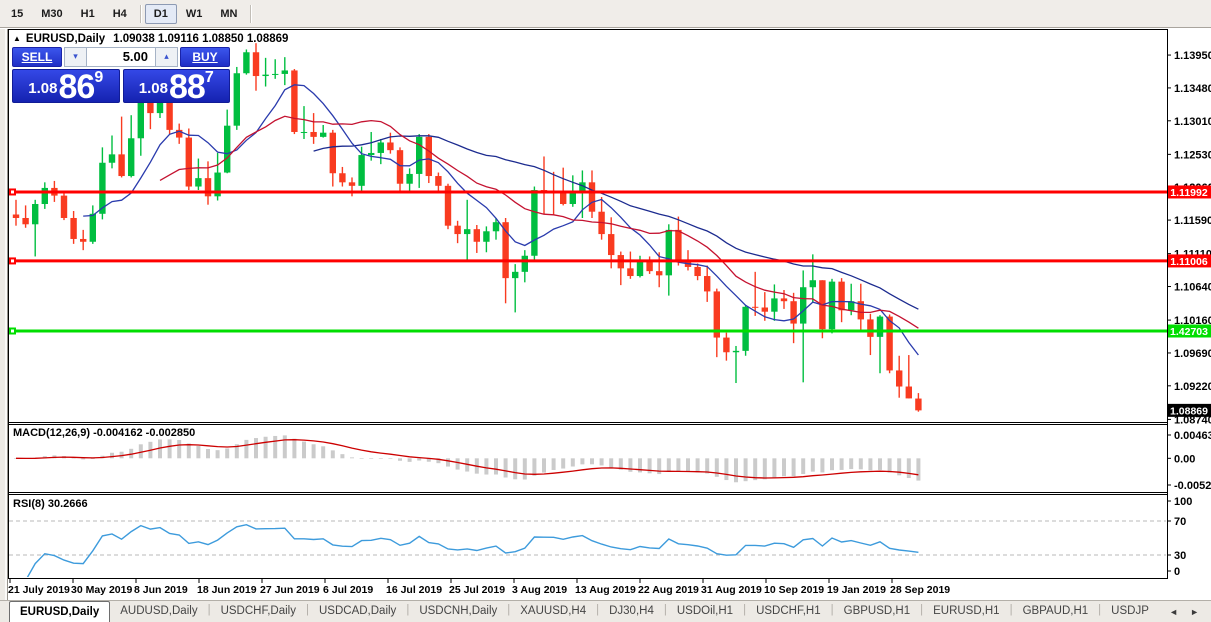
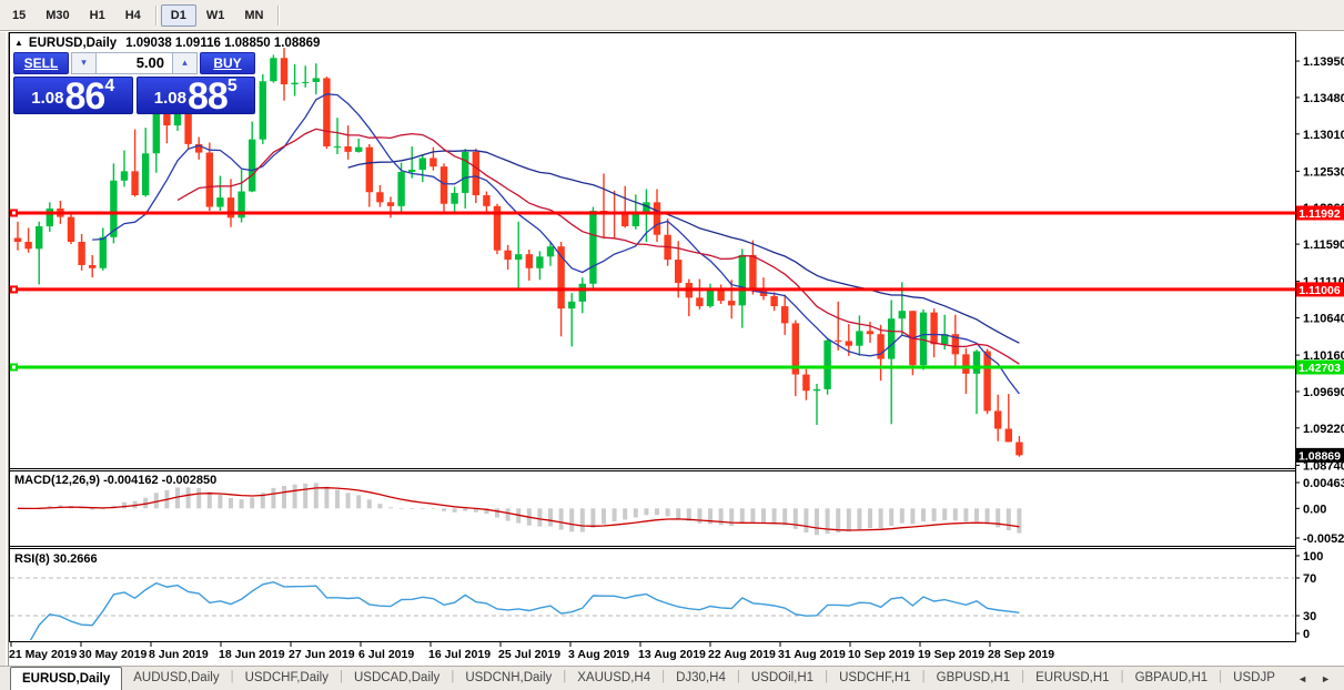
  1.1395
  1.1348
  1.1301
  1.1253
  1.11590
  1.1064
  1.1016
  1.0969
  1.0922
  1.0874
  1.11992
  1.11006
  1.42703
  1.08869
  0.0046
  0.00
  -0.0052
  100
  70
  30
  0
- 21 July 2019
+ 21 May 2019
  30 May 2019
  8 Jun 2019
  18 Jun 2019
  27 Jun 2019
  6 Jul 2019
  16 Jul 2019
  25 Jul 2019
  3 Aug 2019
  13 Aug 2019
  22 Aug 2019
  31 Aug 2019
  10 Sep 2019
- 19 Jan 2019
+ 19 Sep 2019
  28 Sep 2019
  15
  M30
  H1
  H4
  D1
  W1
  MN
  ▲ EURUSD,Daily 1.09038 1.09116 1.08850 1.08869
  SELL
  ▾
  5.00
  ▴
  BUY
  1.08
  86
- 9
+ 4
  1.08
  88
- 7
+ 5
  MACD(12,26,9) -0.004162 -0.002850
  RSI(8) 30.2666
  EURUSD,Daily
  AUDUSD,Daily
  |
  USDCHF,Daily
  |
  USDCAD,Daily
  |
  USDCNH,Daily
  |
  XAUUSD,H4
  |
  DJ30,H4
  |
  USDOil,H1
  |
  USDCHF,H1
  |
  GBPUSD,H1
  |
  EURUSD,H1
  |
  GBPAUD,H1
  |
  USDJP
  ◄
  ►
